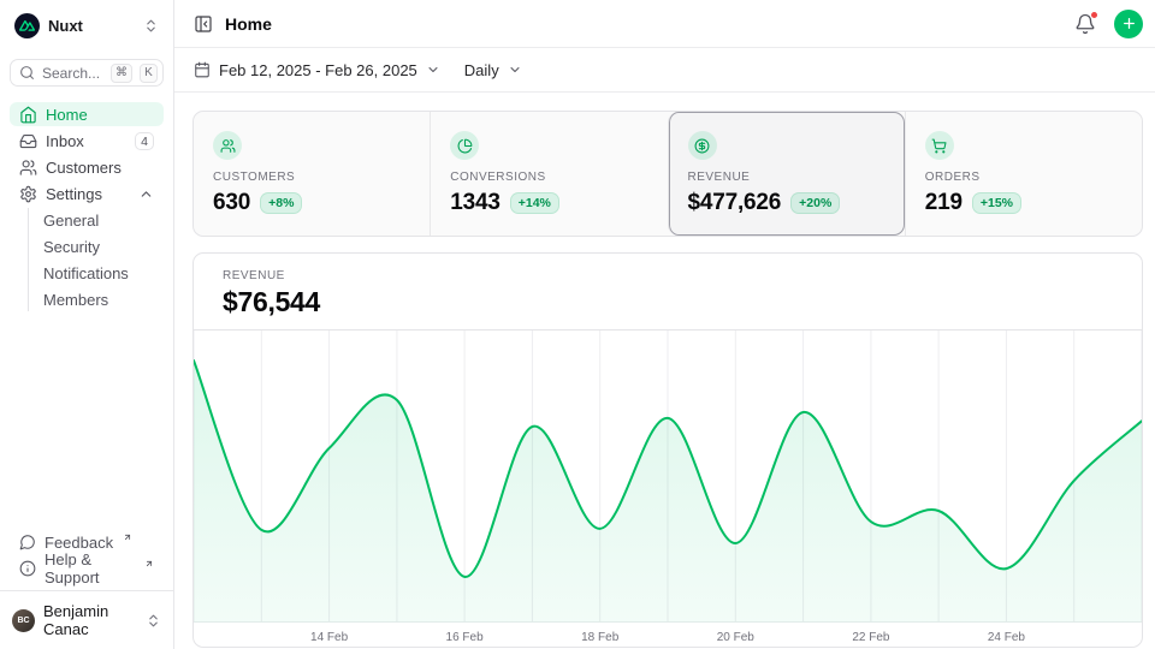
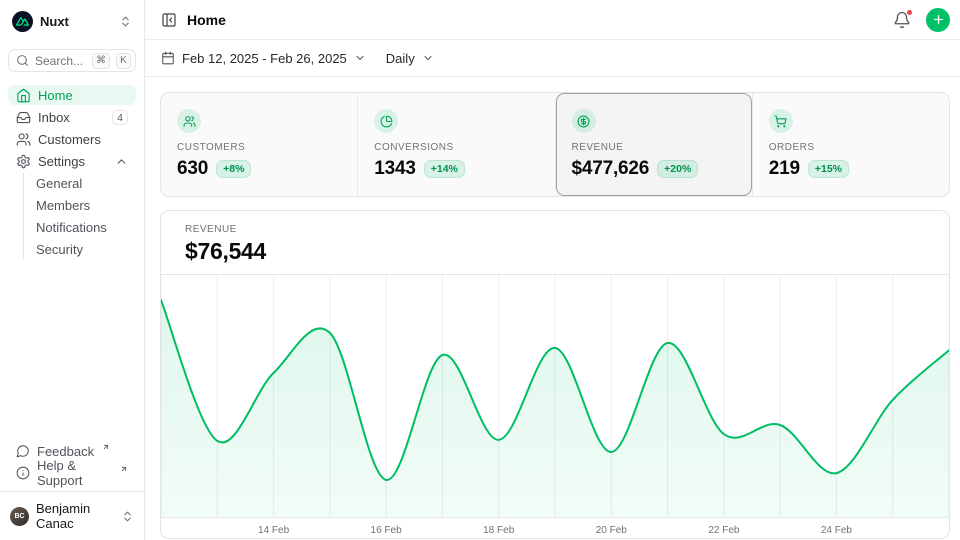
  Nuxt
  Search...
  ⌘
  K
  Home
  Inbox
  4
  Customers
  Settings
  General
- Security
+ Members
  Notifications
- Members
+ Security
  Feedback
  Help & Support
  Benjamin Canac
  Home
  Feb 12, 2025 - Feb 26, 2025
  Daily
  CUSTOMERS
  630
  +8%
  CONVERSIONS
  1343
  +14%
  REVENUE
  $477,626
  +20%
  ORDERS
  219
  +15%
  REVENUE
  $76,544
  14 Feb
  16 Feb
  18 Feb
  20 Feb
  22 Feb
  24 Feb
